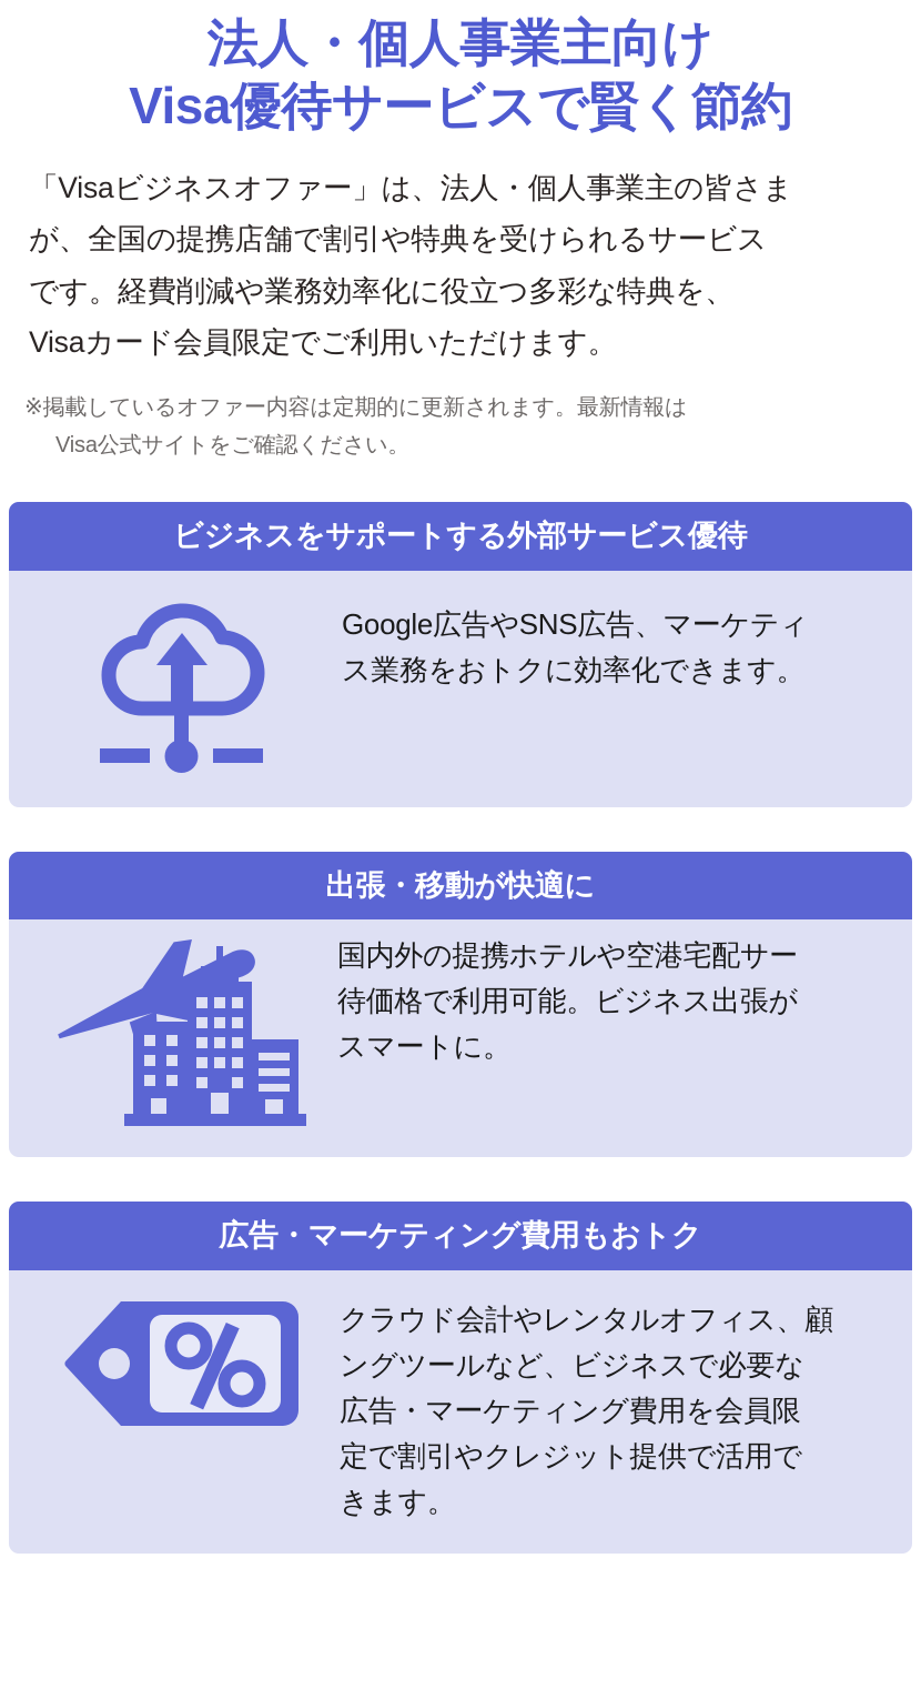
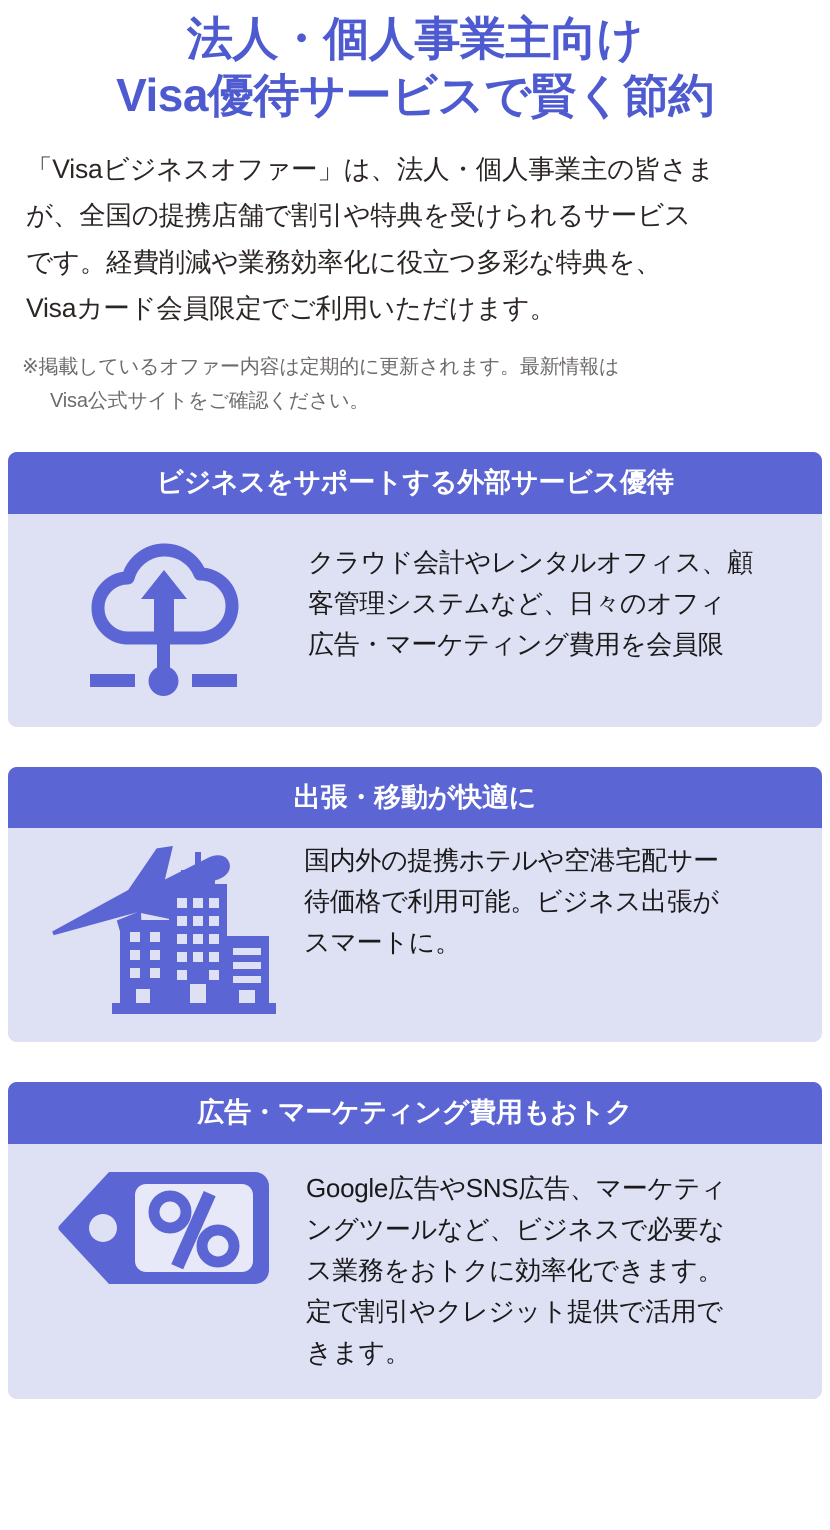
  法人・個人事業主向け
  Visa優待サービスで賢く節約
  「Visaビジネスオファー」は、法人・個人事業主の皆さま
  が、全国の提携店舗で割引や特典を受けられるサービス
  です。経費削減や業務効率化に役立つ多彩な特典を、
  Visaカード会員限定でご利用いただけます。
  ※掲載しているオファー内容は定期的に更新されます。最新情報は
  Visa公式サイトをご確認ください。
  ビジネスをサポートする外部サービス優待
- Google広告やSNS広告、マーケティ
+ クラウド会計やレンタルオフィス、顧
+ 客管理システムなど、日々のオフィ
- ス業務をおトクに効率化できます。
+ 広告・マーケティング費用を会員限
  出張・移動が快適に
  国内外の提携ホテルや空港宅配サー
  待価格で利用可能。ビジネス出張が
  スマートに。
  広告・マーケティング費用もおトク
- クラウド会計やレンタルオフィス、顧
+ Google広告やSNS広告、マーケティ
  ングツールなど、ビジネスで必要な
- 広告・マーケティング費用を会員限
+ ス業務をおトクに効率化できます。
  定で割引やクレジット提供で活用で
  きます。
